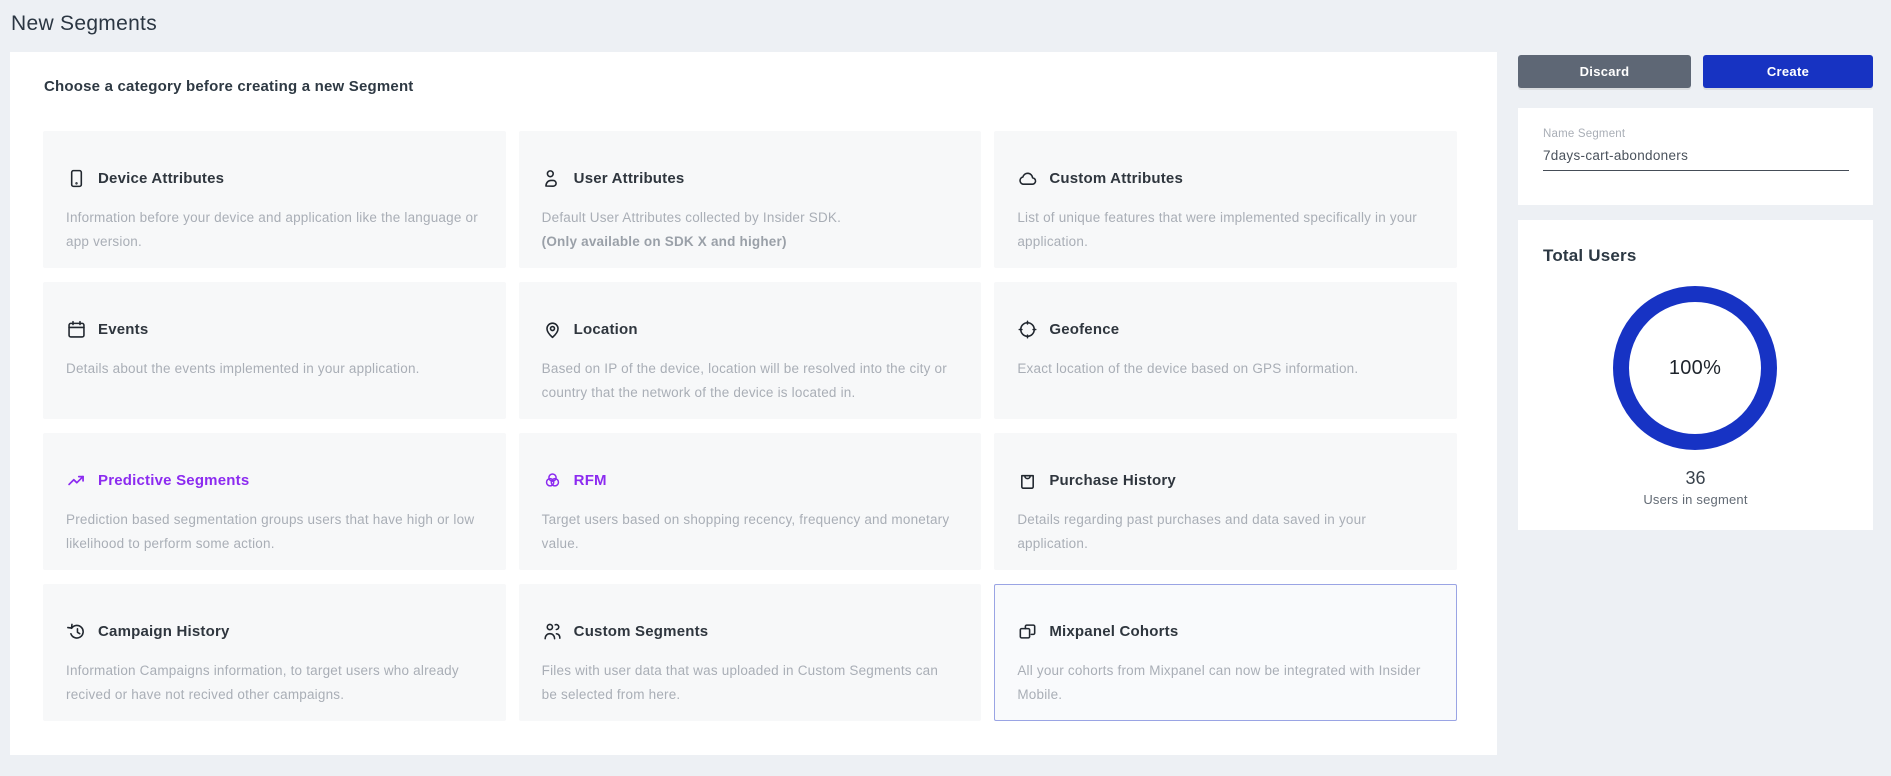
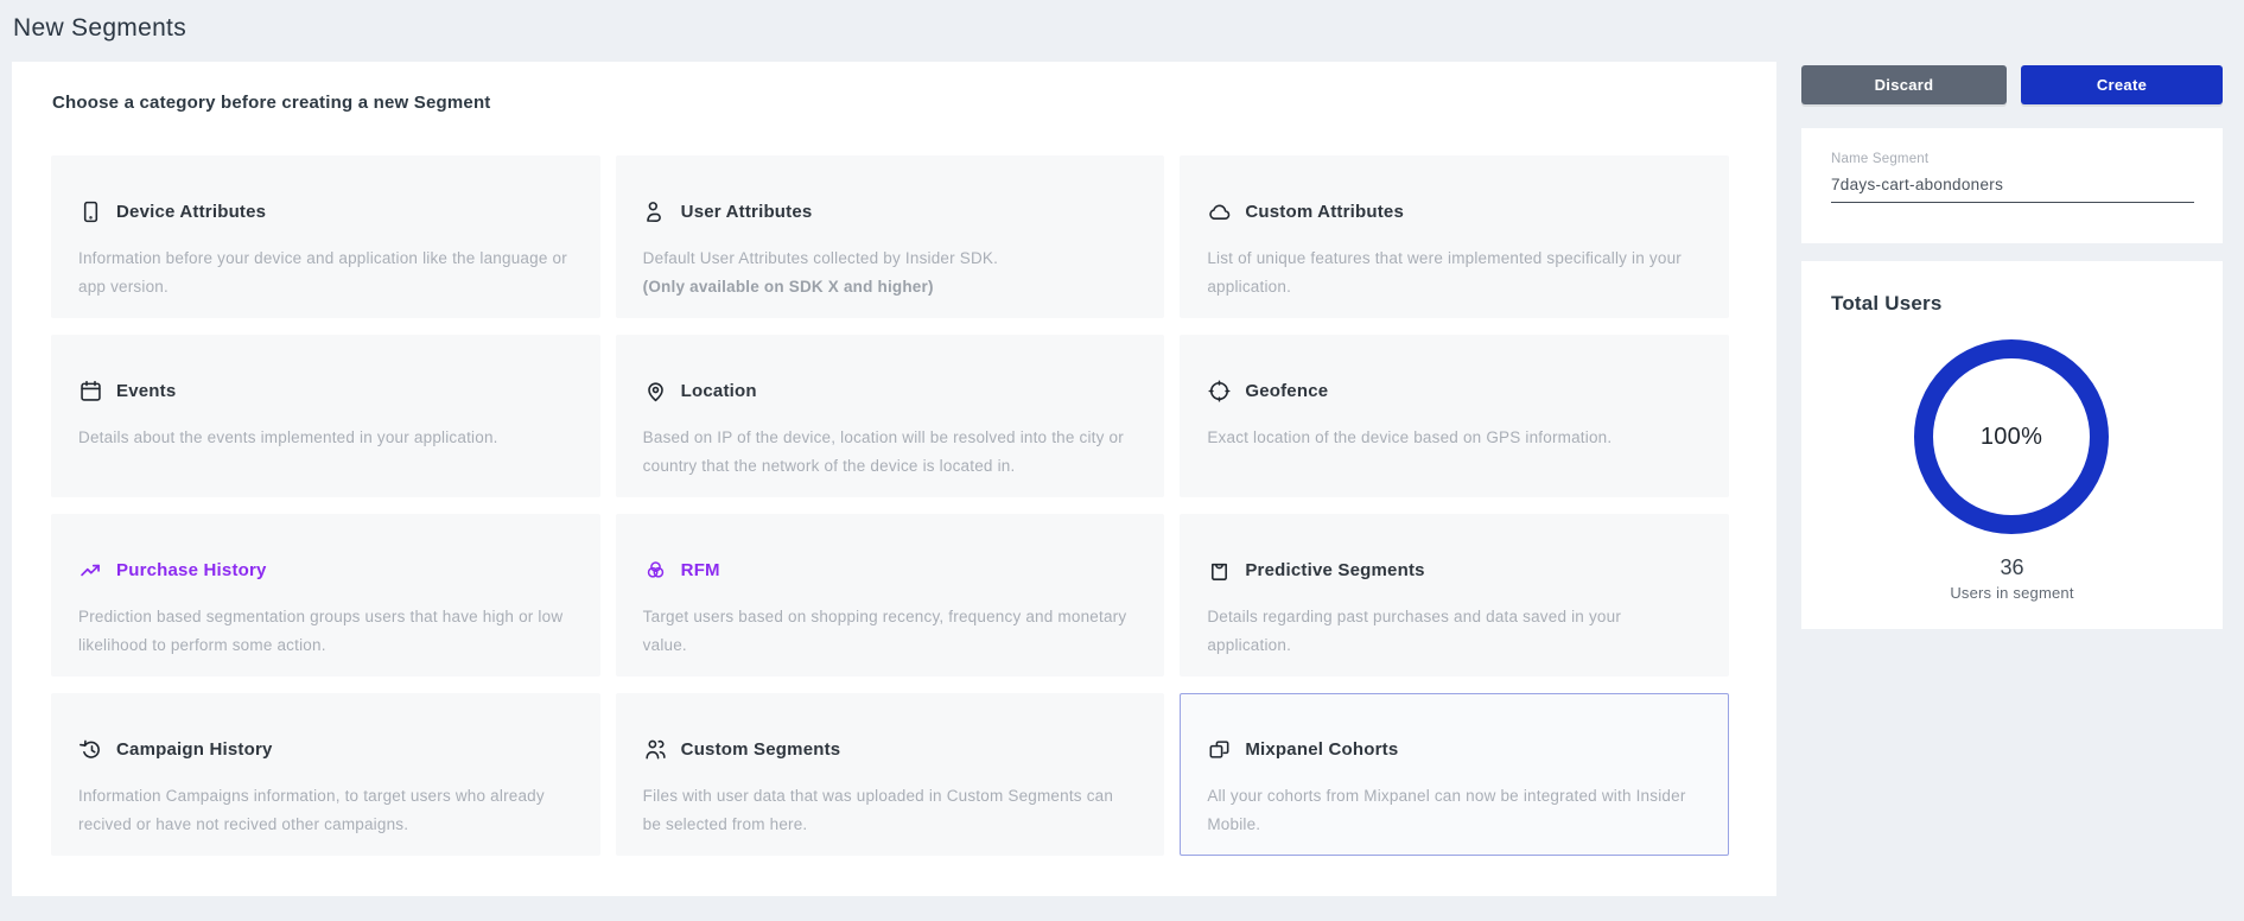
  New Segments
  Choose a category before creating a new Segment
  Device Attributes
  Information before your device and application like the language or app version.
  User Attributes
  Default User Attributes collected by Insider SDK.
  (Only available on SDK X and higher)
  Custom Attributes
  List of unique features that were implemented specifically in your application.
  Events
  Details about the events implemented in your application.
  Location
  Based on IP of the device, location will be resolved into the city or country that the network of the device is located in.
  Geofence
  Exact location of the device based on GPS information.
- Predictive Segments
+ Purchase History
  Prediction based segmentation groups users that have high or low likelihood to perform some action.
  RFM
  Target users based on shopping recency, frequency and monetary value.
- Purchase History
+ Predictive Segments
  Details regarding past purchases and data saved in your application.
  Campaign History
  Information Campaigns information, to target users who already recived or have not recived other campaigns.
  Custom Segments
  Files with user data that was uploaded in Custom Segments can be selected from here.
  Mixpanel Cohorts
  All your cohorts from Mixpanel can now be integrated with Insider Mobile.
  Discard
  Create
  Name Segment
  7days-cart-abondoners
  Total Users
  100%
  36
  Users in segment
